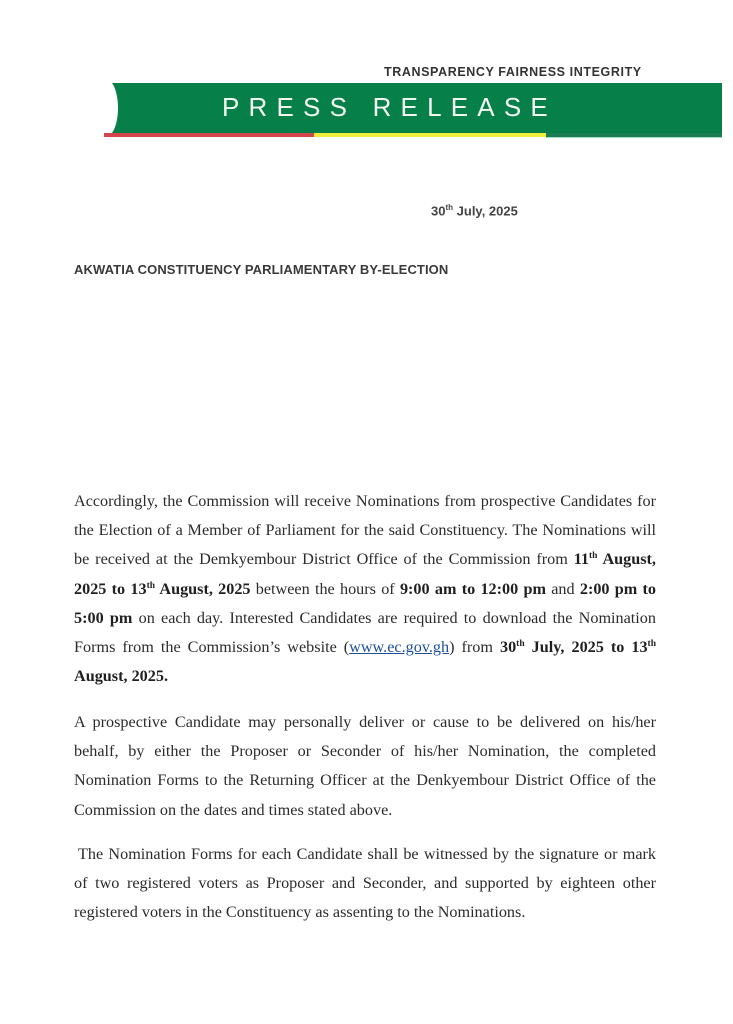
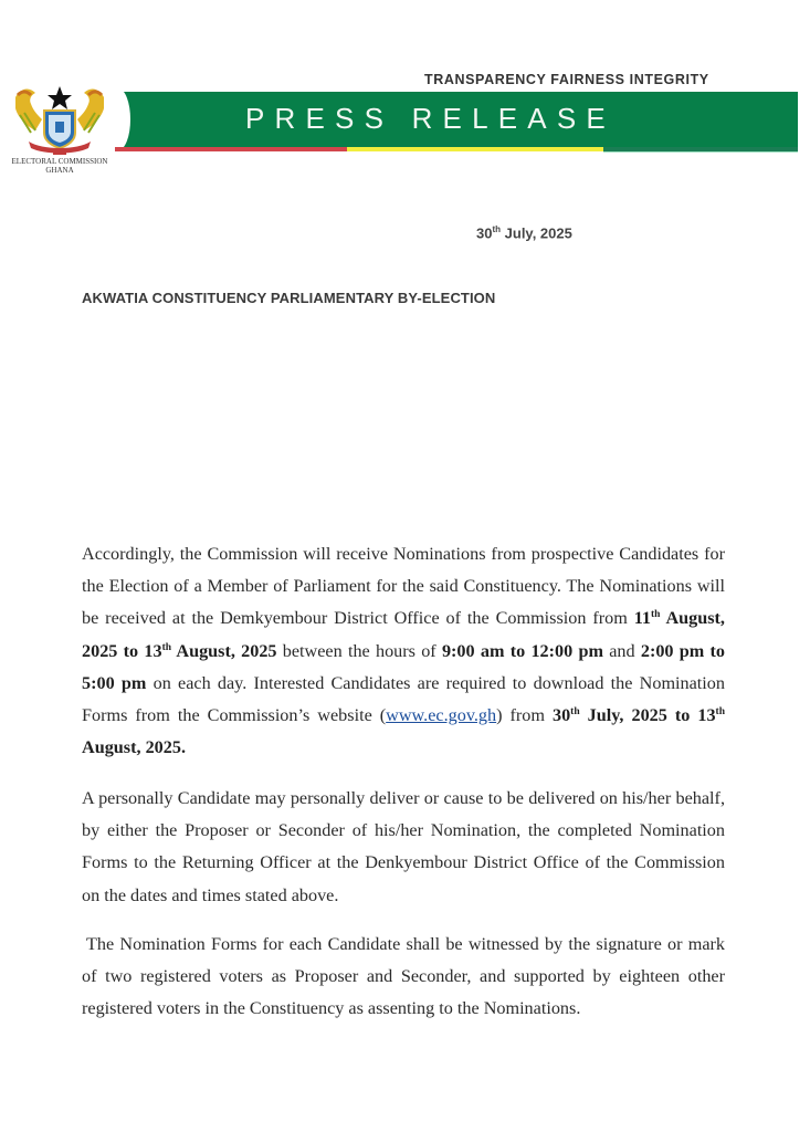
+ ELECTORAL COMMISSION
+ GHANA
  TRANSPARENCY FAIRNESS INTEGRITY
  PRESS RELEASE
  30th July, 2025
  AKWATIA CONSTITUENCY PARLIAMENTARY BY-ELECTION
  Accordingly, the Commission will receive Nominations from prospective Candidates for the Election of a Member of Parliament for the said Constituency. The Nominations will be received at the Demkyembour District Office of the Commission from 11th August, 2025 to 13th August, 2025 between the hours of 9:00 am to 12:00 pm and 2:00 pm to 5:00 pm on each day. Interested Candidates are required to download the Nomination Forms from the Commission’s website (www.ec.gov.gh) from 30th July, 2025 to 13th August, 2025.
- A prospective Candidate may personally deliver or cause to be delivered on his/her behalf, by either the Proposer or Seconder of his/her Nomination, the completed Nomination Forms to the Returning Officer at the Denkyembour District Office of the Commission on the dates and times stated above.
+ A personally Candidate may personally deliver or cause to be delivered on his/her behalf, by either the Proposer or Seconder of his/her Nomination, the completed Nomination Forms to the Returning Officer at the Denkyembour District Office of the Commission on the dates and times stated above.
  The Nomination Forms for each Candidate shall be witnessed by the signature or mark of two registered voters as Proposer and Seconder, and supported by eighteen other registered voters in the Constituency as assenting to the Nominations.
